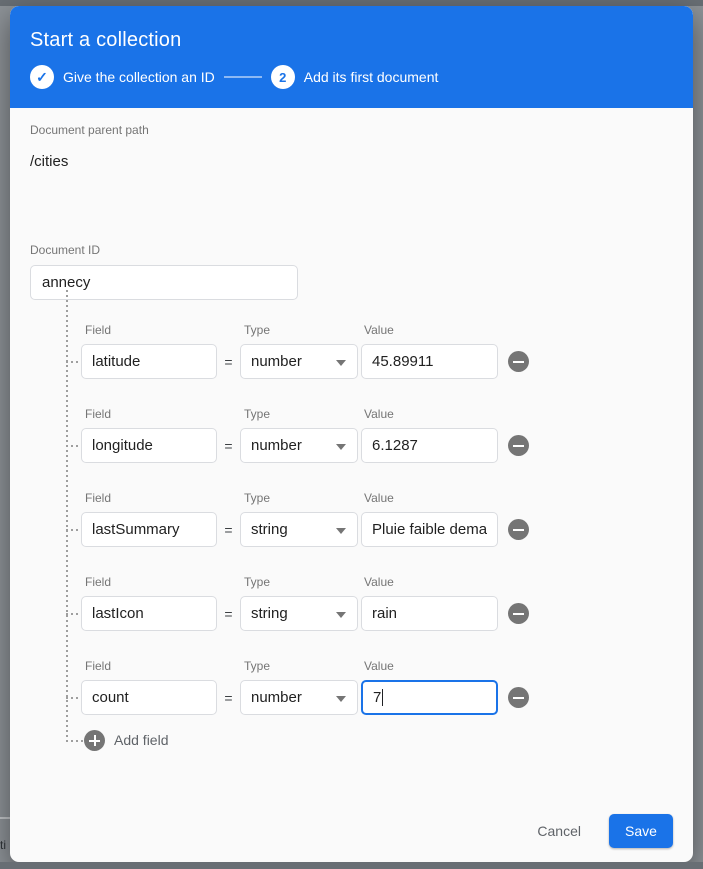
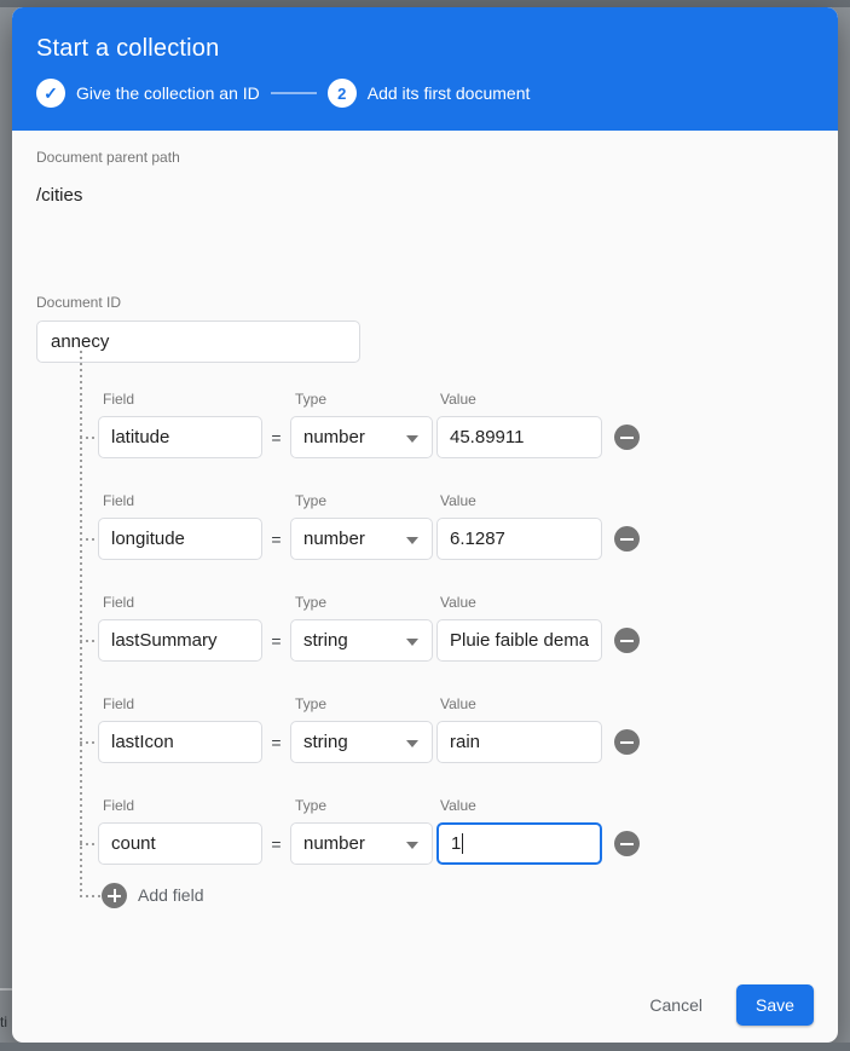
  ti
  Start a collection
  ✓
  Give the collection an ID
  2
  Add its first document
  Document parent path
  /cities
  Document ID
  annecy
  Field
  Type
  Value
  latitude
  =
  number
  45.89911
  Field
  Type
  Value
  longitude
  =
  number
  6.1287
  Field
  Type
  Value
  lastSummary
  =
  string
  Pluie faible dema
  Field
  Type
  Value
  lastIcon
  =
  string
  rain
  Field
  Type
  Value
  count
  =
  number
- 7
+ 1
  Add field
  Cancel
  Save
